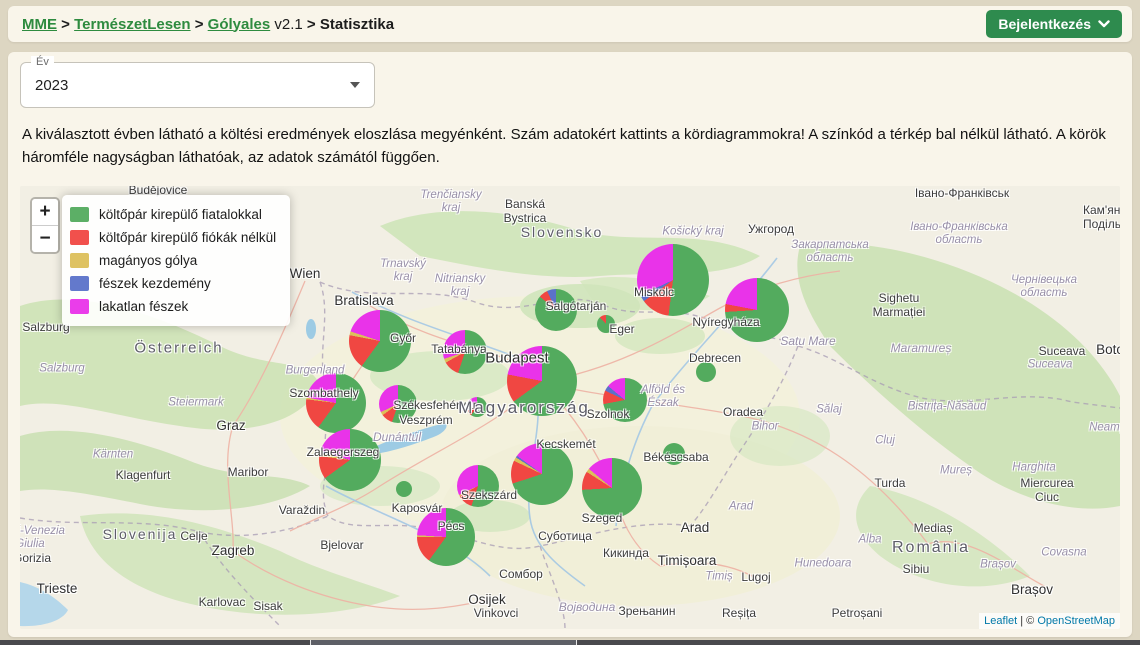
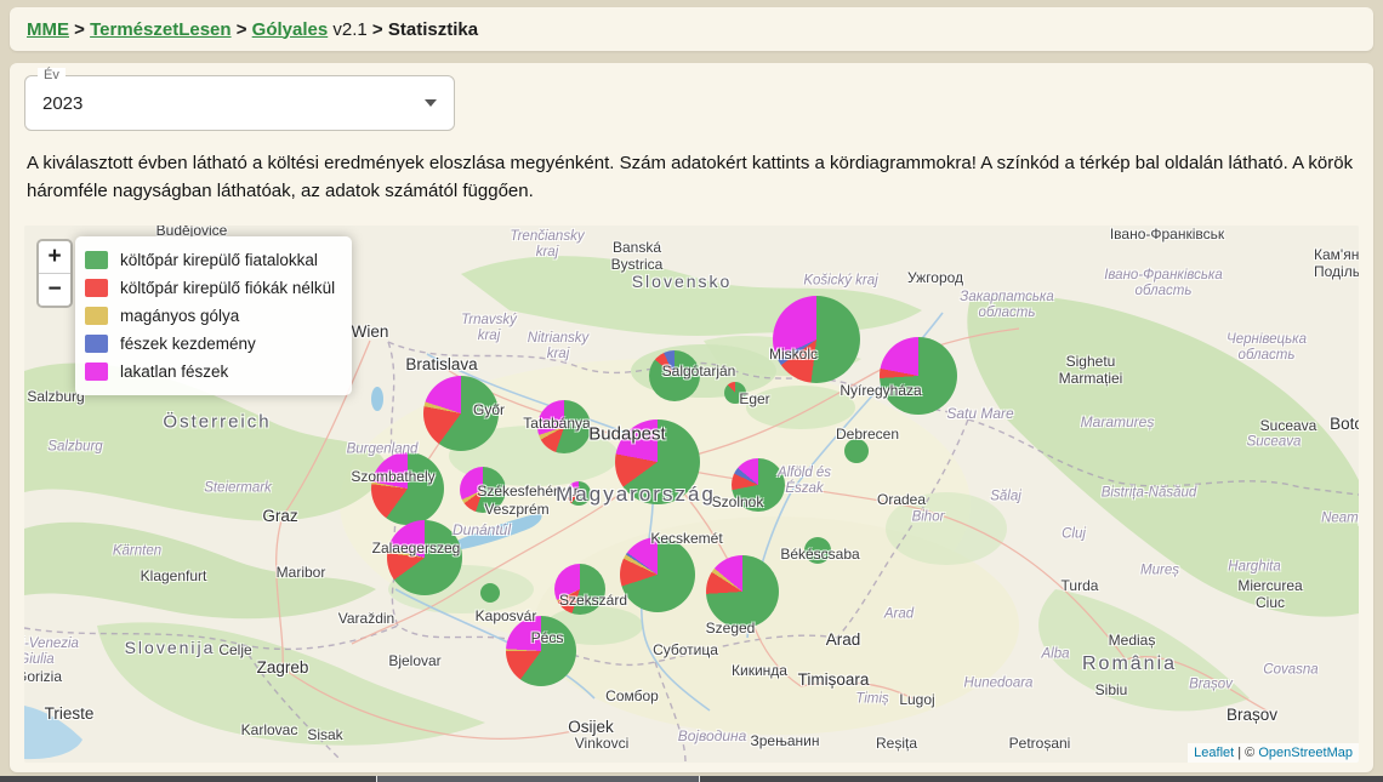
  MME > TermészetLesen > Gólyales v2.1 > Statisztika
- Bejelentkezés
  Év
  2023
- A kiválasztott évben látható a költési eredmények eloszlása megyénként. Szám adatokért kattints a kördiagrammokra! A színkód a térkép bal nélkül látható. A körök háromféle nagyságban láthatóak, az adatok számától függően.
+ A kiválasztott évben látható a költési eredmények eloszlása megyénként. Szám adatokért kattints a kördiagrammokra! A színkód a térkép bal oldalán látható. A körök háromféle nagyságban láthatóak, az adatok számától függően.
  Budějovice
  Trenčiansky
  kraj
  Banská
  Bystrica
  Slovensko
  Košický kraj
  Ужгород
  Закарпатська
  область
  Івано-Франківськ
  Івано-Франківська
  область
  Чернівецька
  область
  Кам'ян
  Поділь
  Wien
  Bratislava
  Trnavský
  kraj
  Nitriansky
  kraj
  Győr
  Tatabánya
  Budapest
  Székesfehérvár
  Veszprém
  Szombathely
  Zalaegerszeg
  Salgótarján
  Eger
  Miskolc
  Nyíregyháza
  Debrecen
  Szolnok
  Kecskemét
  Békéscsaba
  Szeged
  Szekszárd
  Pécs
  Kaposvár
  Magyarország
  Dunántúl
  Alföld és
  Észak
  Österreich
  Salzburg
  Salzburg
  Steiermark
  Graz
  Kärnten
  Klagenfurt
  Maribor
  Burgenland
  Slovenija
  Celje
  Zagreb
  Varaždin
  Bjelovar
  Karlovac
  Sisak
  Trieste
  orizia
  Giulia
  Osijek
  Vinkovci
  Сомбор
  Суботица
  Кикинда
  Зрењанин
  Војводина
  Timișoara
  Arad
  Arad
  Lugoj
  Reșița
  Petroșani
  Oradea
  Bihor
  Sălaj
  Cluj
  Bistrița-Năsăud
  Mureș
  Harghita
  Turda
  Miercurea
  Ciuc
  Mediaș
  Alba
  România
  Hunedoara
  Sibiu
  Covasna
  Brașov
  Brașov
  Timiș
  Satu Mare
  Sighetu
  Marmației
  Maramureș
  Suceava
  Suceava
  Bot
  Neam
  költőpár kirepülő fiatalokkal
  költőpár kirepülő fiókák nélkül
  magányos gólya
  fészek kezdemény
  lakatlan fészek
  +
  −
  Leaflet | © OpenStreetMap
